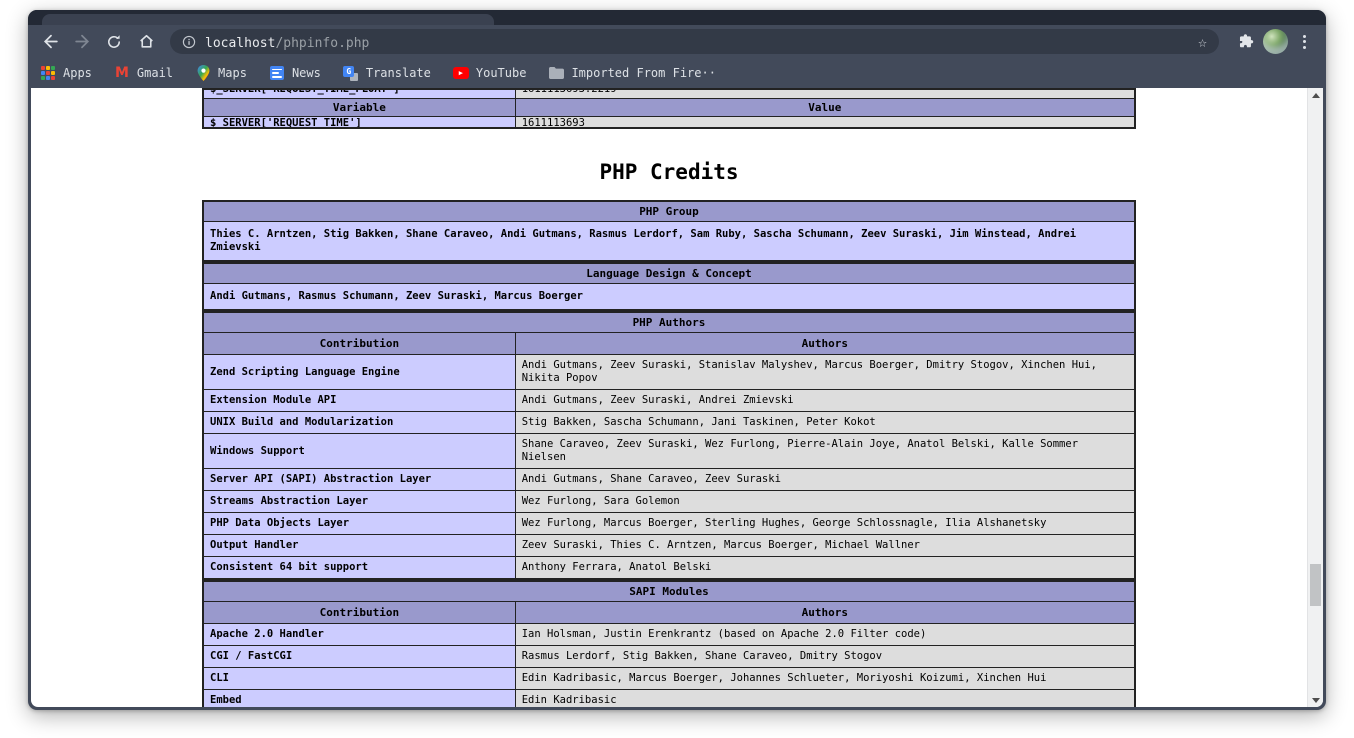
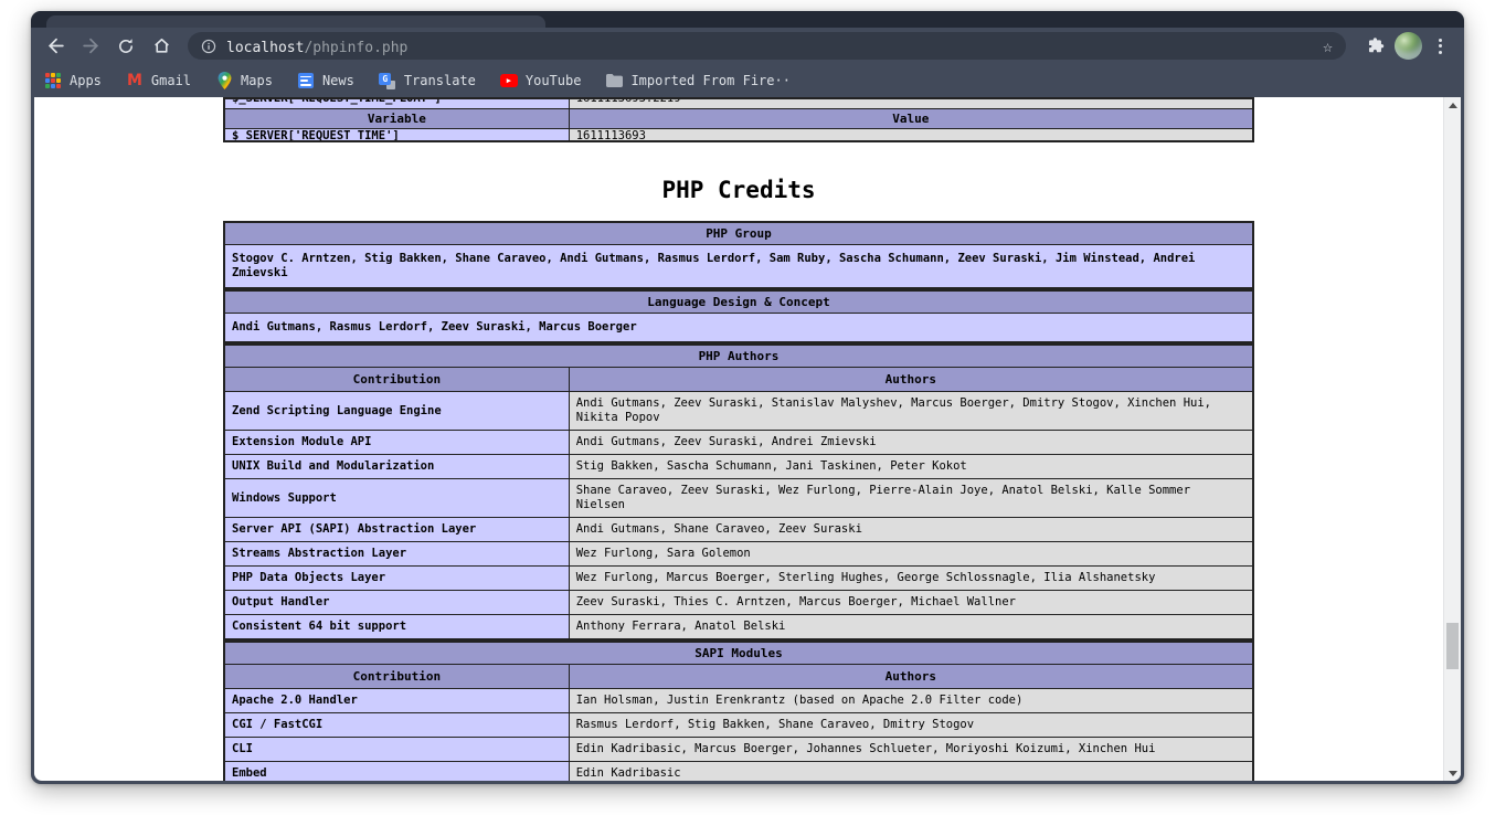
  localhost/phpinfo.php
  ☆
  Apps
  M
  Gmail
  Maps
  News
  G
  Translate
  ▶
  YouTube
  Imported From Fire··
  Variable	Value
  $_SERVER['REQUEST_TIME']	1611113693
  PHP Credits
  PHP Group
- Thies C. Arntzen, Stig Bakken, Shane Caraveo, Andi Gutmans, Rasmus Lerdorf, Sam Ruby, Sascha Schumann, Zeev Suraski, Jim Winstead, Andrei Zmievski
+ Stogov C. Arntzen, Stig Bakken, Shane Caraveo, Andi Gutmans, Rasmus Lerdorf, Sam Ruby, Sascha Schumann, Zeev Suraski, Jim Winstead, Andrei Zmievski
  Language Design & Concept
- Andi Gutmans, Rasmus Schumann, Zeev Suraski, Marcus Boerger
+ Andi Gutmans, Rasmus Lerdorf, Zeev Suraski, Marcus Boerger
  PHP Authors
  Contribution	Authors
  Zend Scripting Language Engine	Andi Gutmans, Zeev Suraski, Stanislav Malyshev, Marcus Boerger, Dmitry Stogov, Xinchen Hui, Nikita Popov
  Extension Module API	Andi Gutmans, Zeev Suraski, Andrei Zmievski
  UNIX Build and Modularization	Stig Bakken, Sascha Schumann, Jani Taskinen, Peter Kokot
  Windows Support	Shane Caraveo, Zeev Suraski, Wez Furlong, Pierre-Alain Joye, Anatol Belski, Kalle Sommer Nielsen
  Server API (SAPI) Abstraction Layer	Andi Gutmans, Shane Caraveo, Zeev Suraski
  Streams Abstraction Layer	Wez Furlong, Sara Golemon
  PHP Data Objects Layer	Wez Furlong, Marcus Boerger, Sterling Hughes, George Schlossnagle, Ilia Alshanetsky
  Output Handler	Zeev Suraski, Thies C. Arntzen, Marcus Boerger, Michael Wallner
  Consistent 64 bit support	Anthony Ferrara, Anatol Belski
  SAPI Modules
  Contribution	Authors
  Apache 2.0 Handler	Ian Holsman, Justin Erenkrantz (based on Apache 2.0 Filter code)
  CGI / FastCGI	Rasmus Lerdorf, Stig Bakken, Shane Caraveo, Dmitry Stogov
  CLI	Edin Kadribasic, Marcus Boerger, Johannes Schlueter, Moriyoshi Koizumi, Xinchen Hui
  Embed	Edin Kadribasic
